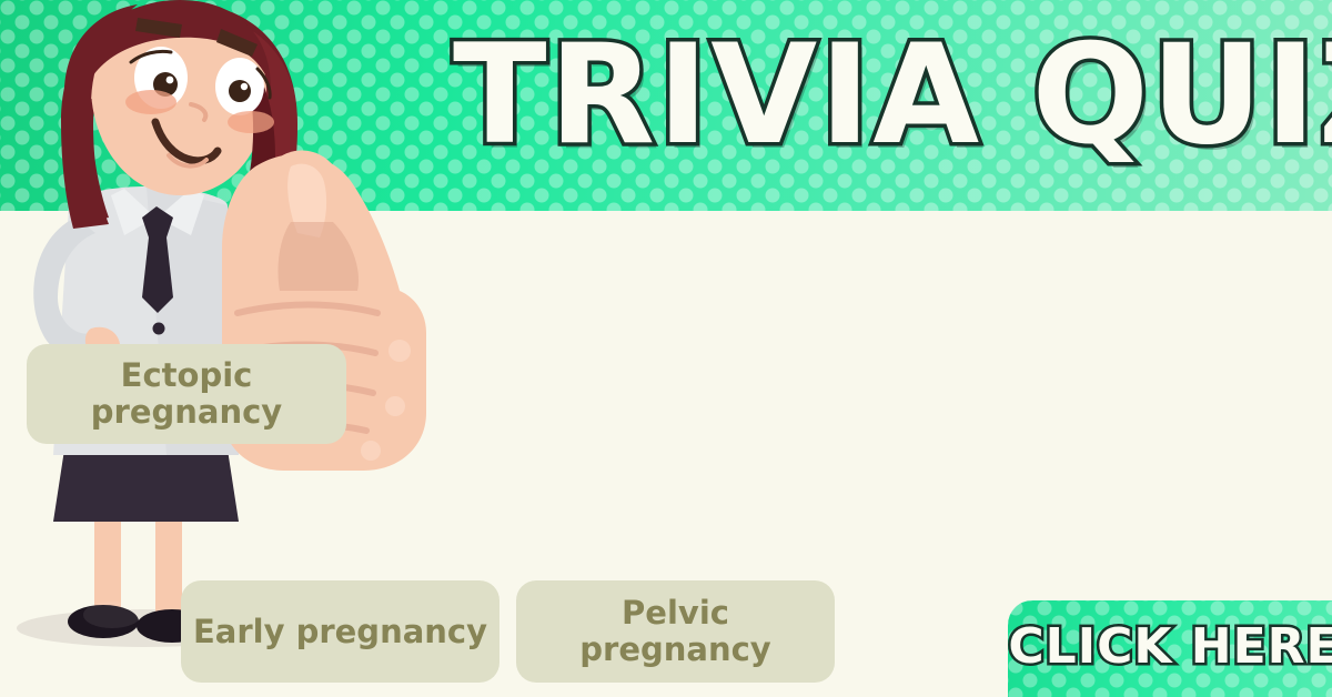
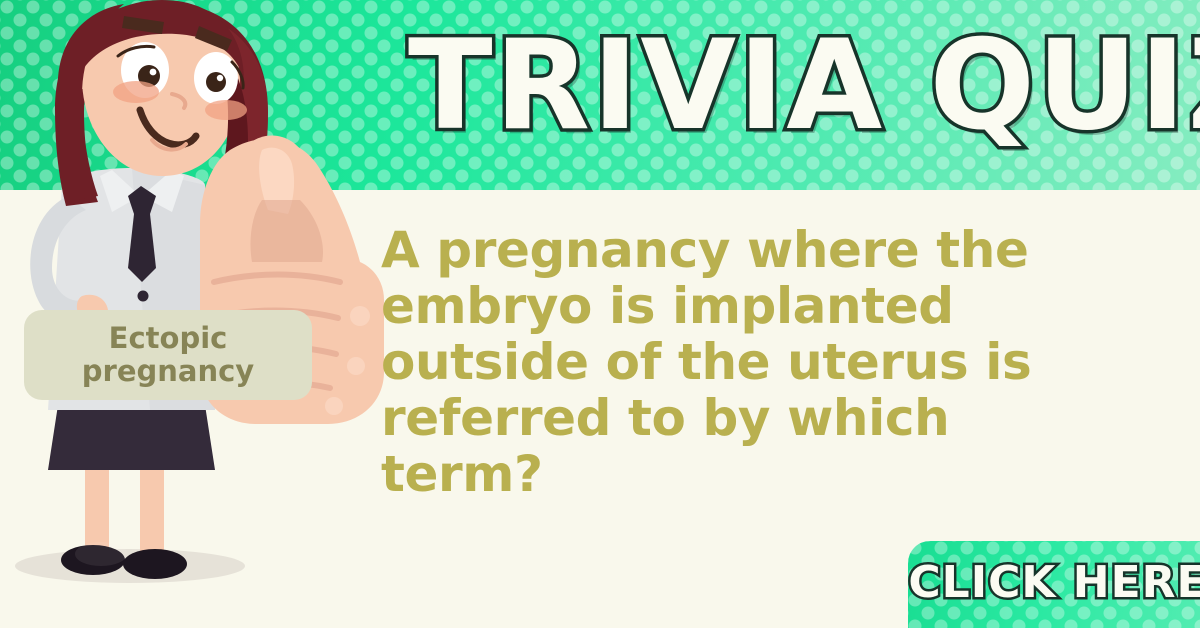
  TRIVIA QUI
+ A pregnancy where the embryo is implanted outside of the uterus is referred to by which term?
  Ectopic pregnancy
- Early pregnancy
- Pelvic pregnancy
  CLICK HERE
